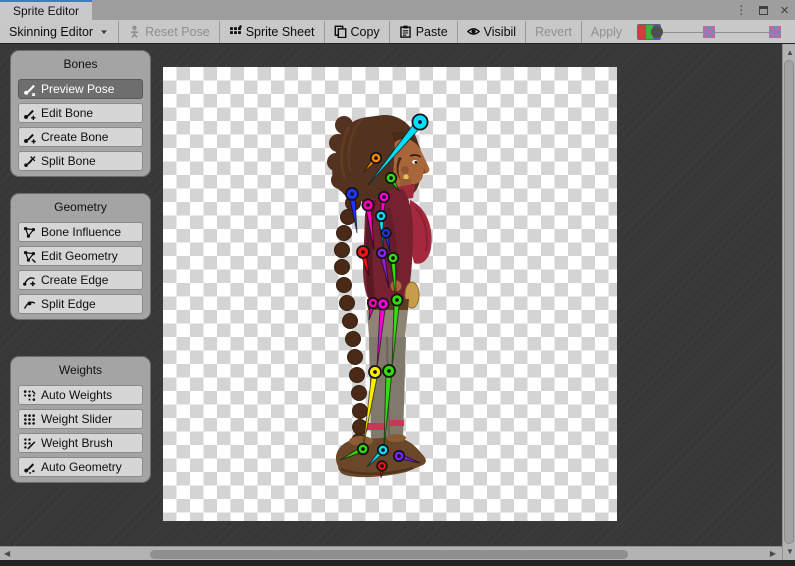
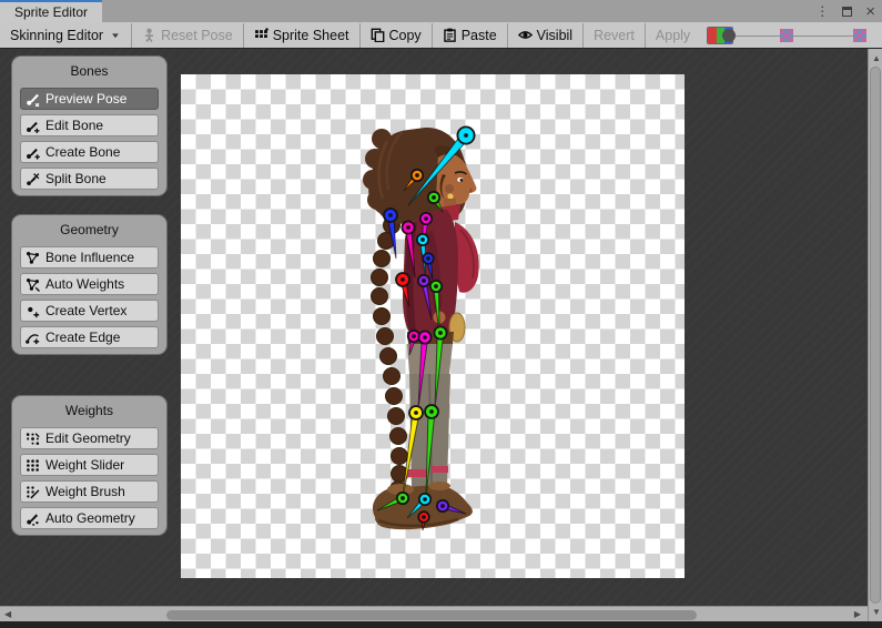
  Sprite Editor
  ⋮
  ×
  Skinning Editor
  Reset Pose
  Sprite Sheet
  Copy
  Paste
  Visibil
  Revert
  Apply
  Bones
  Preview Pose
  Edit Bone
  Create Bone
  Split Bone
  Geometry
  Bone Influence
- Edit Geometry
+ Auto Weights
+ Create Vertex
  Create Edge
- Split Edge
  Weights
- Auto Weights
+ Edit Geometry
  Weight Slider
  Weight Brush
  Auto Geometry
  ▲
  ▼
  ◀
  ▶
